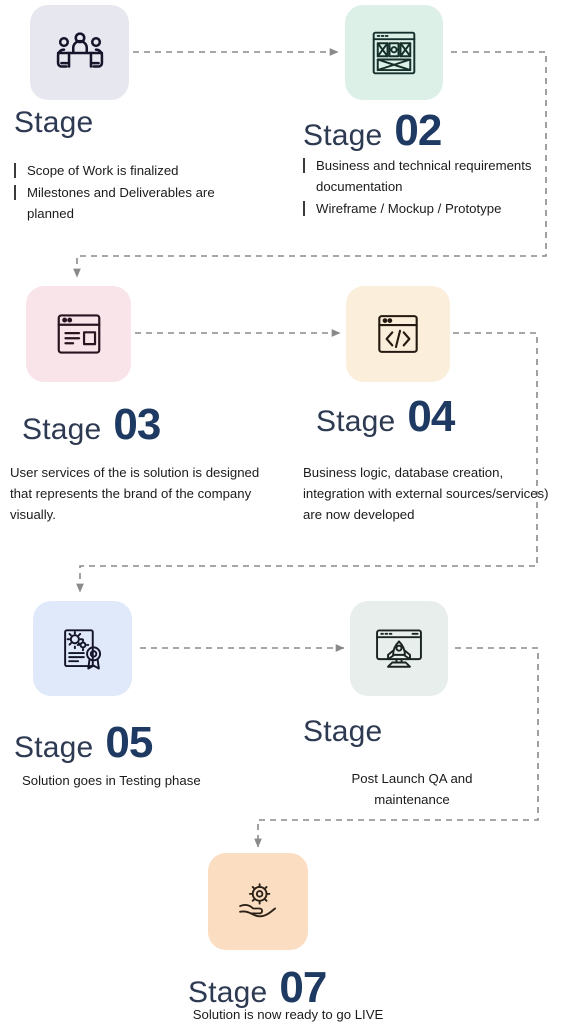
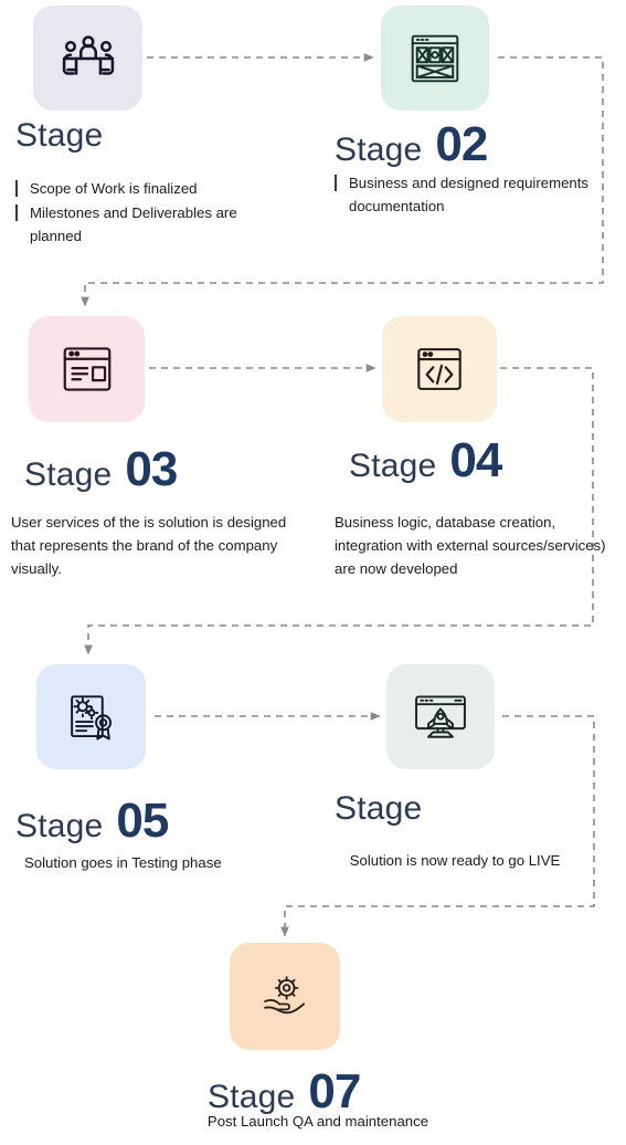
  Stage
  Scope of Work is finalized
  Milestones and Deliverables are planned
  Stage
  02
- Business and technical requirements documentation
+ Business and designed requirements documentation
- Wireframe / Mockup / Prototype
  Stage
  03
  User services of the is solution is designed that represents the brand of the company visually.
  Stage
  04
  Business logic, database creation, integration with external sources/services) are now developed
  Stage
  05
  Solution goes in Testing phase
  Stage
- Post Launch QA and maintenance
+ Solution is now ready to go LIVE
  Stage
  07
- Solution is now ready to go LIVE
+ Post Launch QA and maintenance
